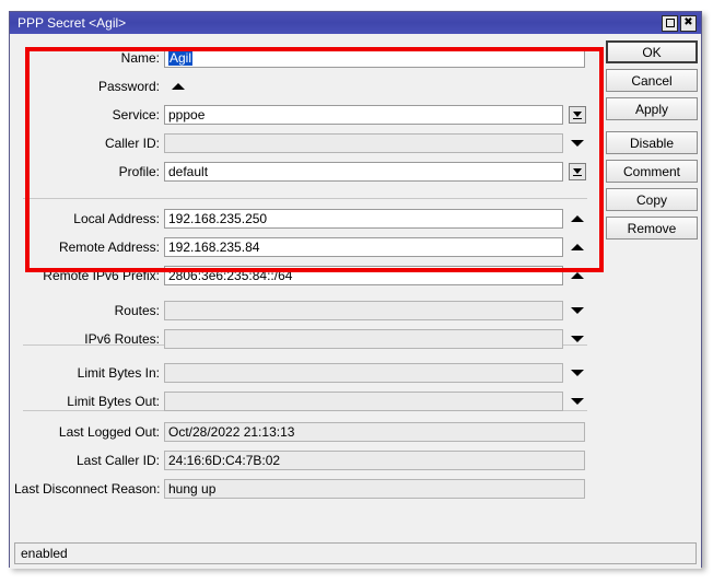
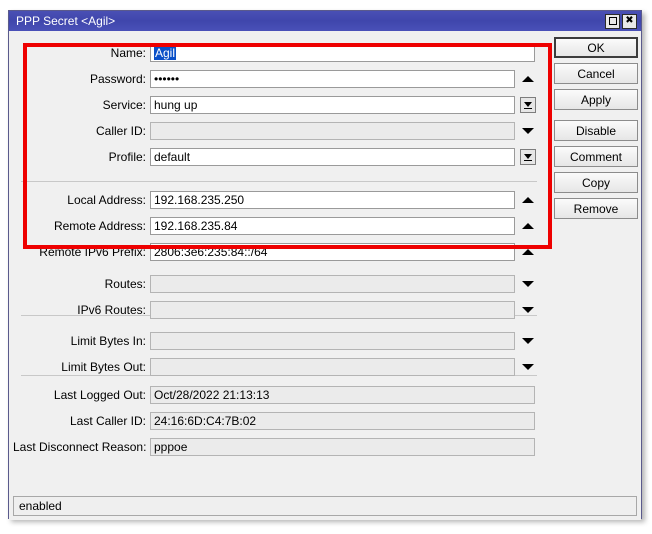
  PPP Secret <Agil>
  ✖
  Name:
  Agil
  Password:
+ ••••••
  Service:
- pppoe
+ hung up
  Caller ID:
  Profile:
  default
  Local Address:
  192.168.235.250
  Remote Address:
  192.168.235.84
  Remote IPv6 Prefix:
  2806:3e6:235:84::/64
  Routes:
  IPv6 Routes:
  Limit Bytes In:
  Limit Bytes Out:
  Last Logged Out:
  Oct/28/2022 21:13:13
  Last Caller ID:
  24:16:6D:C4:7B:02
  Last Disconnect Reason:
- hung up
+ pppoe
  OK
  Cancel
  Apply
  Disable
  Comment
  Copy
  Remove
  enabled
